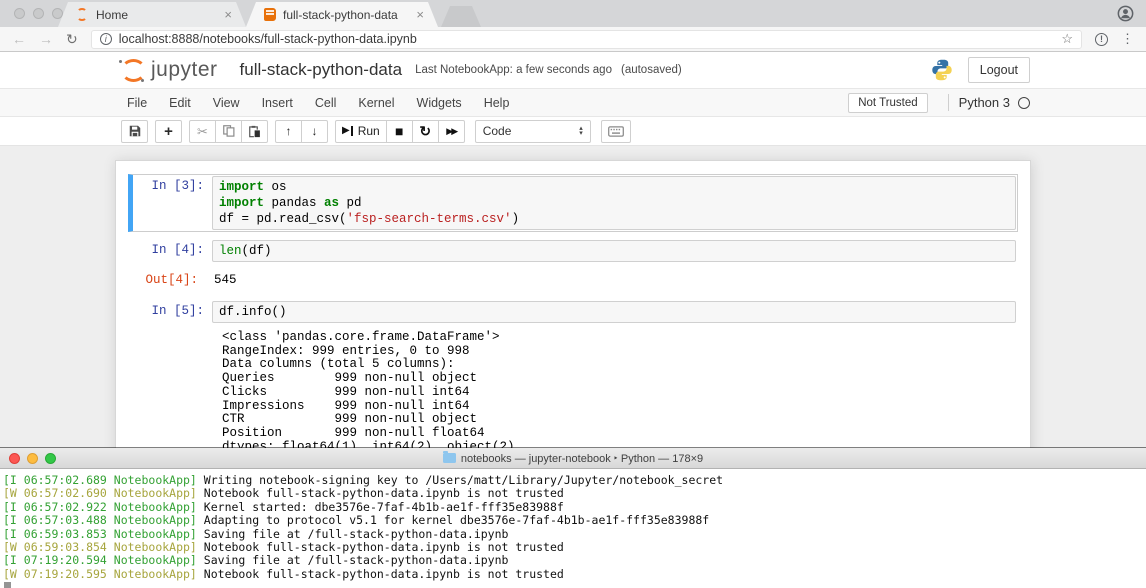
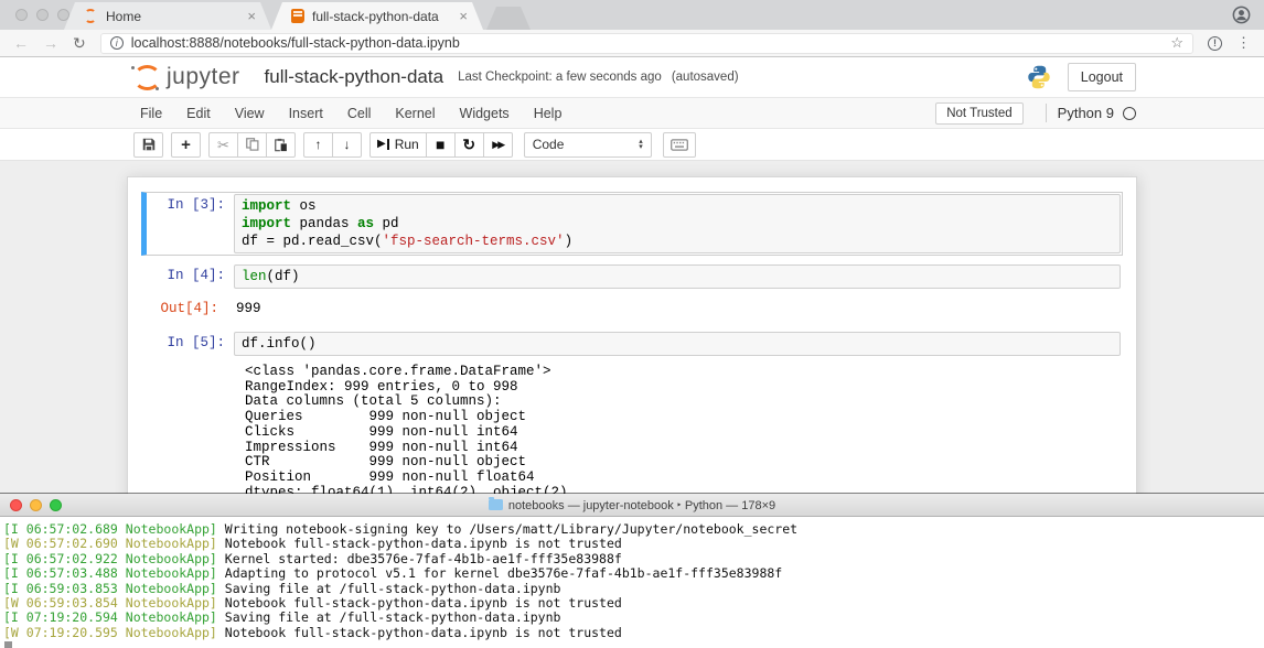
  Home
  ×
  full-stack-python-data
  ×
  ←
  →
  ↻
  i
  localhost:8888/notebooks/full-stack-python-data.ipynb
  ☆
  !
  ⋮
  jupyter
  full-stack-python-data
- Last NotebookApp: a few seconds ago
+ Last Checkpoint: a few seconds ago
  (autosaved)
  Logout
  File
  Edit
  View
  Insert
  Cell
  Kernel
  Widgets
  Help
  Not Trusted
- Python 3
+ Python 9
  +
  ✂
  ↑
  ↓
  ▶
  Run
  ■
  ↻
  ▶▶
  Code
  In [3]:
  import os
  import pandas as pd
  df = pd.read_csv('fsp-search-terms.csv')
  In [4]:
  len(df)
  Out[4]:
- 545
+ 999
  In [5]:
  df.info()
  <class 'pandas.core.frame.DataFrame'>
  RangeIndex: 999 entries, 0 to 998
  Data columns (total 5 columns):
  Queries 999 non-null object
  Clicks 999 non-null int64
  Impressions 999 non-null int64
  CTR 999 non-null object
  Position 999 non-null float64
  dtypes: float64(1), int64(2), object(2)
  notebooks — jupyter-notebook ‣ Python — 178×9
  [I 06:57:02.689 NotebookApp] Writing notebook-signing key to /Users/matt/Library/Jupyter/notebook_secret
  [W 06:57:02.690 NotebookApp] Notebook full-stack-python-data.ipynb is not trusted
  [I 06:57:02.922 NotebookApp] Kernel started: dbe3576e-7faf-4b1b-ae1f-fff35e83988f
  [I 06:57:03.488 NotebookApp] Adapting to protocol v5.1 for kernel dbe3576e-7faf-4b1b-ae1f-fff35e83988f
  [I 06:59:03.853 NotebookApp] Saving file at /full-stack-python-data.ipynb
  [W 06:59:03.854 NotebookApp] Notebook full-stack-python-data.ipynb is not trusted
  [I 07:19:20.594 NotebookApp] Saving file at /full-stack-python-data.ipynb
  [W 07:19:20.595 NotebookApp] Notebook full-stack-python-data.ipynb is not trusted
